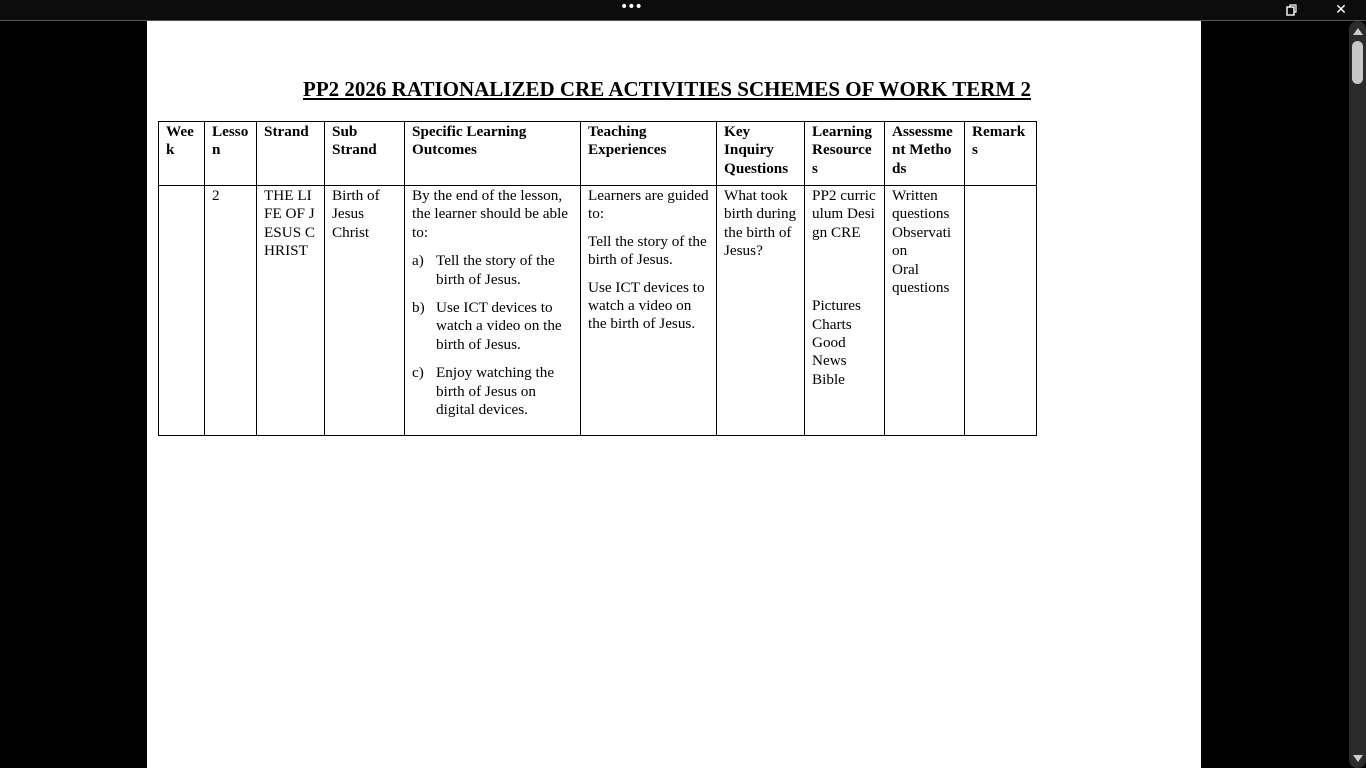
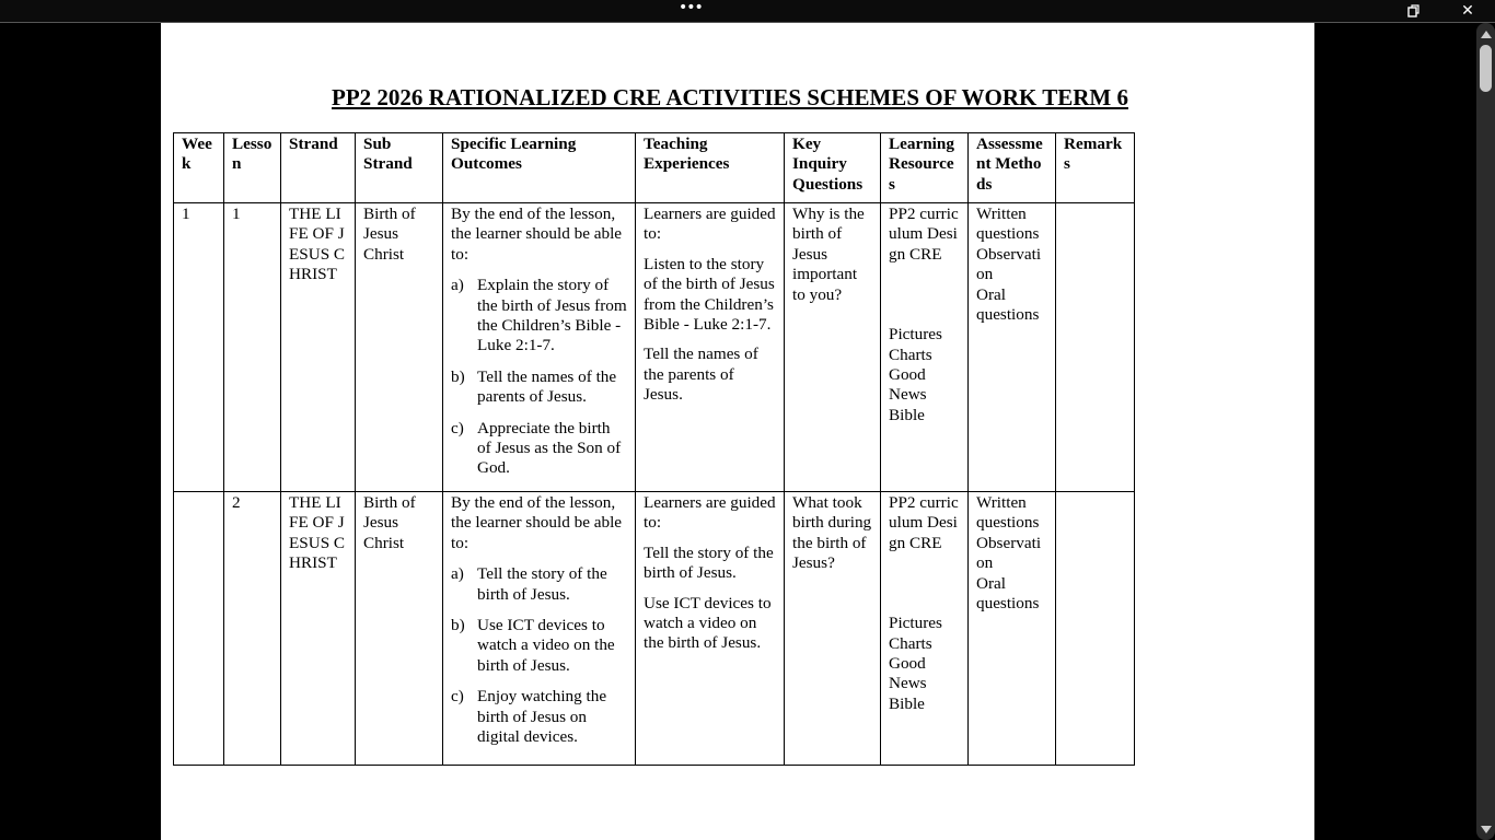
  •••
  ✕
- PP2 2026 RATIONALIZED CRE ACTIVITIES SCHEMES OF WORK TERM 2
+ PP2 2026 RATIONALIZED CRE ACTIVITIES SCHEMES OF WORK TERM 6
  Week	Lesson	Strand	Sub Strand	Specific Learning Outcomes	Teaching Experiences	Key Inquiry Questions	Learning Resources	Assessment Methods	Remarks
+ 1	1	THE LIFE OF JESUS CHRIST	Birth of Jesus Christ	By the end of the lesson, the learner should be able to: a) Explain the story of the birth of Jesus from the Children’s Bible - Luke 2:1-7. b) Tell the names of the parents of Jesus. c) Appreciate the birth of Jesus as the Son of God.	Learners are guided to: Listen to the story of the birth of Jesus from the Children’s Bible - Luke 2:1-7. Tell the names of the parents of Jesus.	Why is the birth of Jesus important to you?	PP2 curriculum Design CRE Pictures Charts Good News Bible	Written questions Observation Oral questions
  	2	THE LIFE OF JESUS CHRIST	Birth of Jesus Christ	By the end of the lesson, the learner should be able to: a) Tell the story of the birth of Jesus. b) Use ICT devices to watch a video on the birth of Jesus. c) Enjoy watching the birth of Jesus on digital devices.	Learners are guided to: Tell the story of the birth of Jesus. Use ICT devices to watch a video on the birth of Jesus.	What took birth during the birth of Jesus?	PP2 curriculum Design CRE Pictures Charts Good News Bible	Written questions Observation Oral questions
